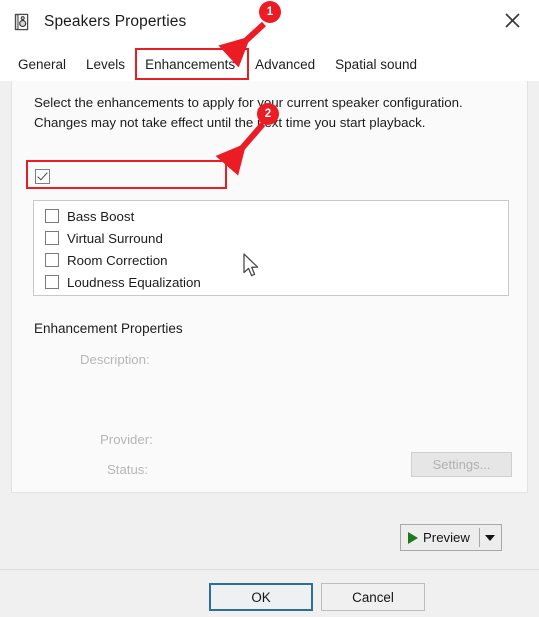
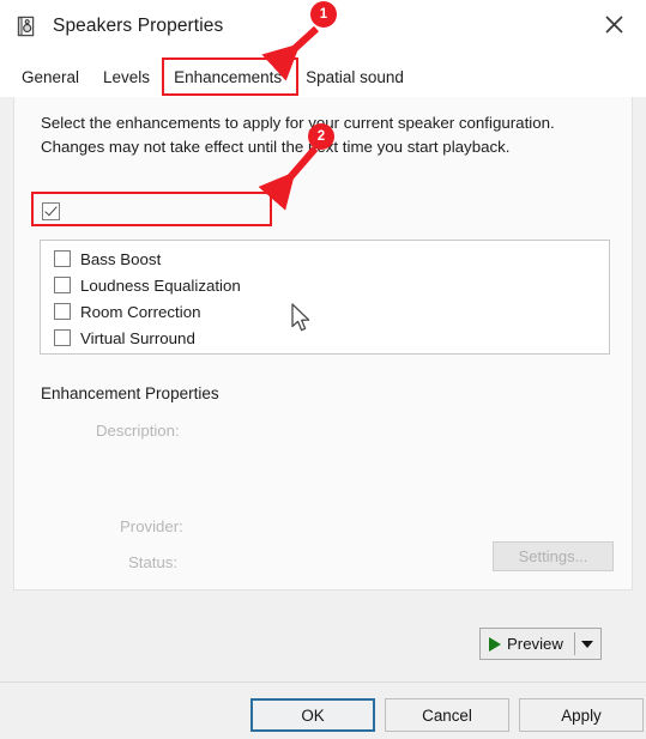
  Speakers Properties
  General
  Levels
  Enhancements
- Advanced
  Spatial sound
  Select the enhancements to apply for your current speaker configuration. Changes may not take effect until the nxt time you start playback.
  Bass Boost
- Virtual Surround
+ Loudness Equalization
  Room Correction
- Loudness Equalization
+ Virtual Surround
  Enhancement Properties
  Description:
  Provider:
  Status:
  Settings...
  Preview
  OK
  Cancel
+ Apply
  1
  2
